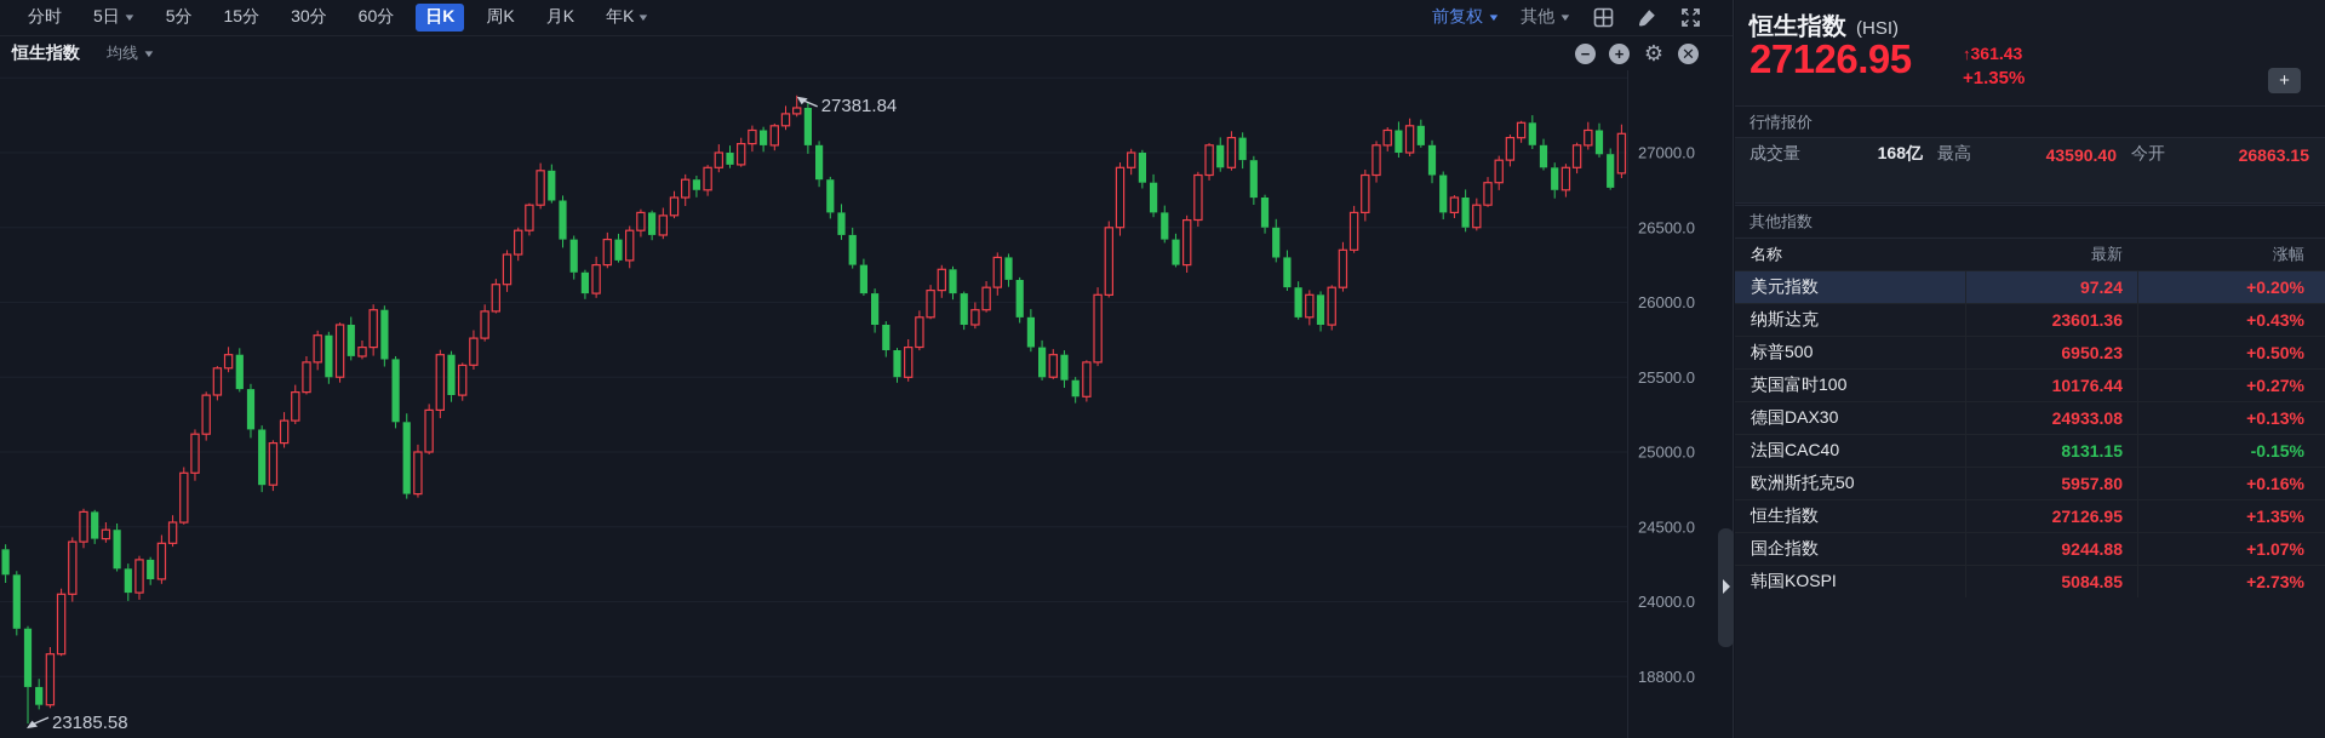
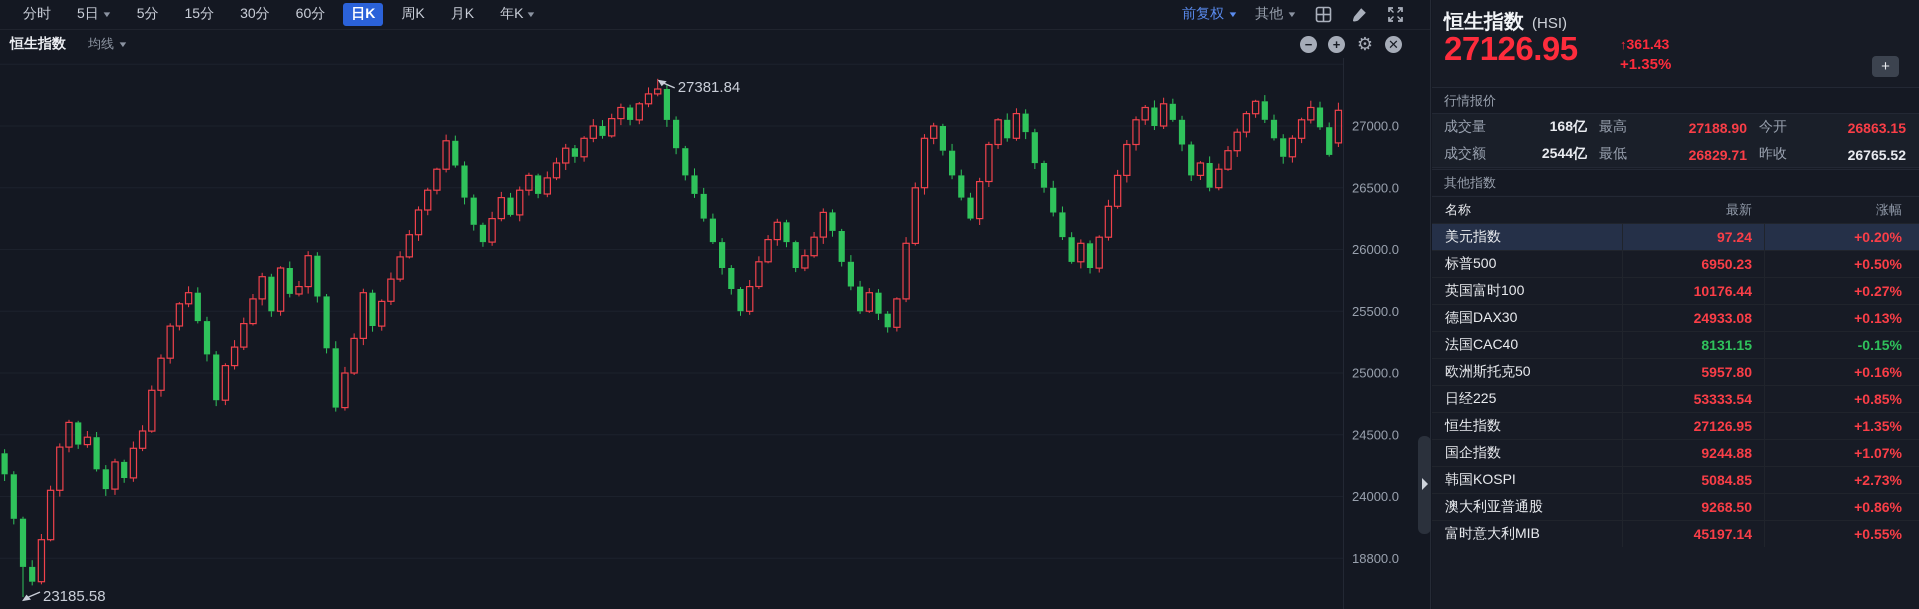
  分时
  5日
  ▼
  5分
  15分
  30分
  60分
  日K
  周K
  月K
  年K
  ▼
  前复权
  ▼
  其他
  ▼
  恒生指数
  均线
  ▼
  −
  +
  ⚙
  ✕
  27000.0
  26500.0
  26000.0
  25500.0
  25000.0
  24500.0
  24000.0
  18800.0
  27381.84
  23185.58
  恒生指数
  (HSI)
  27126.95
  ↑361.43
  +1.35%
  +
  行情报价
  成交量
  168亿
  最高
- 43590.40
+ 27188.90
  今开
  26863.15
+ 成交额
+ 2544亿
+ 最低
+ 26829.71
+ 昨收
+ 26765.52
  其他指数
  名称
  最新
  涨幅
  美元指数
  97.24
  +0.20%
- 纳斯达克
- 23601.36
- +0.43%
  标普500
  6950.23
  +0.50%
  英国富时100
  10176.44
  +0.27%
  德国DAX30
  24933.08
  +0.13%
  法国CAC40
  8131.15
  -0.15%
  欧洲斯托克50
  5957.80
  +0.16%
+ 日经225
+ 53333.54
+ +0.85%
  恒生指数
  27126.95
  +1.35%
  国企指数
  9244.88
  +1.07%
  韩国KOSPI
  5084.85
  +2.73%
+ 澳大利亚普通股
+ 9268.50
+ +0.86%
+ 富时意大利MIB
+ 45197.14
+ +0.55%
